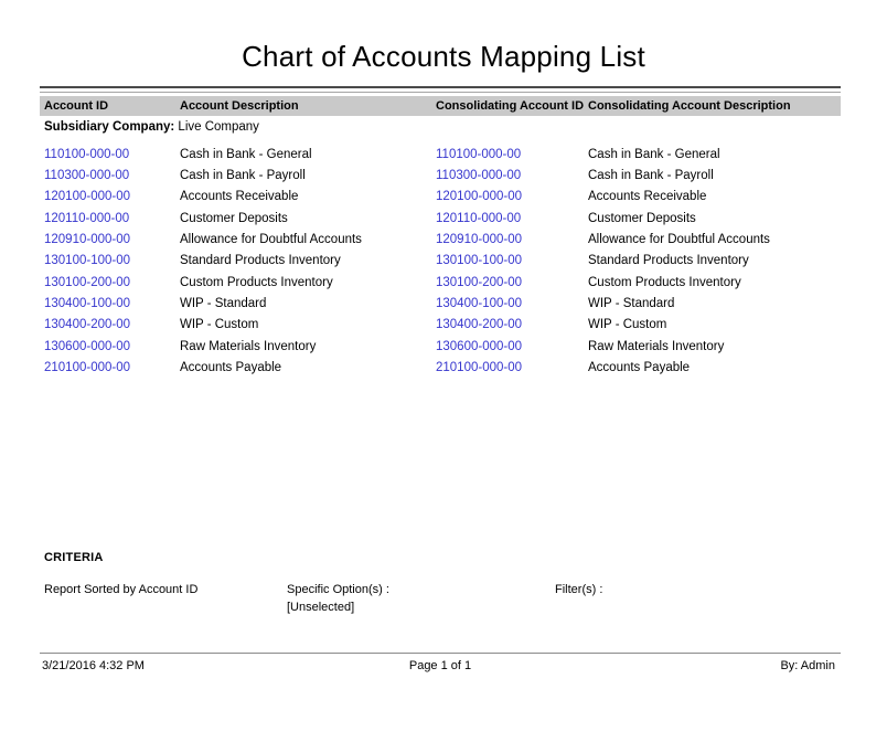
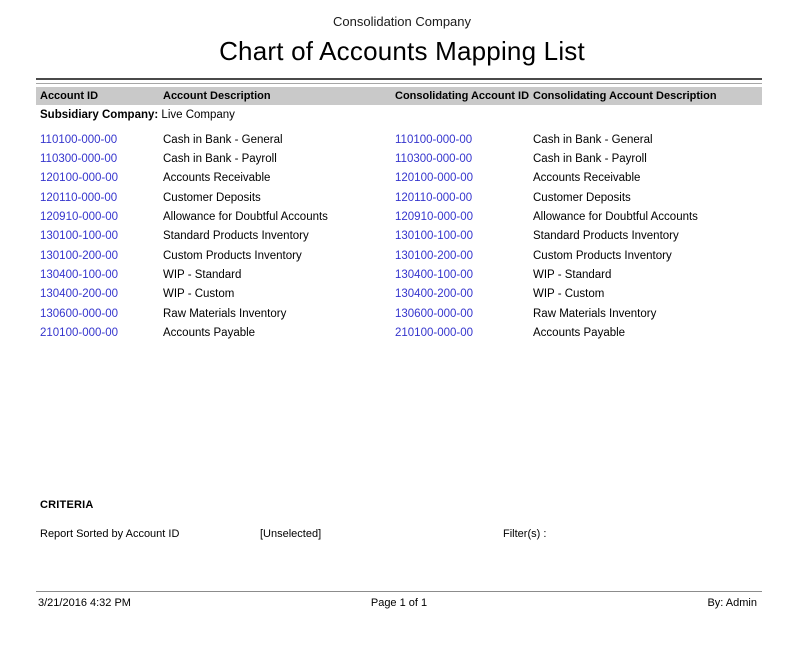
+ Consolidation Company
  Chart of Accounts Mapping List
  Account ID
  Account Description
  Consolidating Account ID
  Consolidating Account Description
  Subsidiary Company: Live Company
  110100-000-00
  Cash in Bank - General
  110100-000-00
  Cash in Bank - General
  110300-000-00
  Cash in Bank - Payroll
  110300-000-00
  Cash in Bank - Payroll
  120100-000-00
  Accounts Receivable
  120100-000-00
  Accounts Receivable
  120110-000-00
  Customer Deposits
  120110-000-00
  Customer Deposits
  120910-000-00
  Allowance for Doubtful Accounts
  120910-000-00
  Allowance for Doubtful Accounts
  130100-100-00
  Standard Products Inventory
  130100-100-00
  Standard Products Inventory
  130100-200-00
  Custom Products Inventory
  130100-200-00
  Custom Products Inventory
  130400-100-00
  WIP - Standard
  130400-100-00
  WIP - Standard
  130400-200-00
  WIP - Custom
  130400-200-00
  WIP - Custom
  130600-000-00
  Raw Materials Inventory
  130600-000-00
  Raw Materials Inventory
  210100-000-00
  Accounts Payable
  210100-000-00
  Accounts Payable
  CRITERIA
  Report Sorted by Account ID
- Specific Option(s) :
  [Unselected]
  Filter(s) :
  3/21/2016 4:32 PM
  Page 1 of 1
  By: Admin
